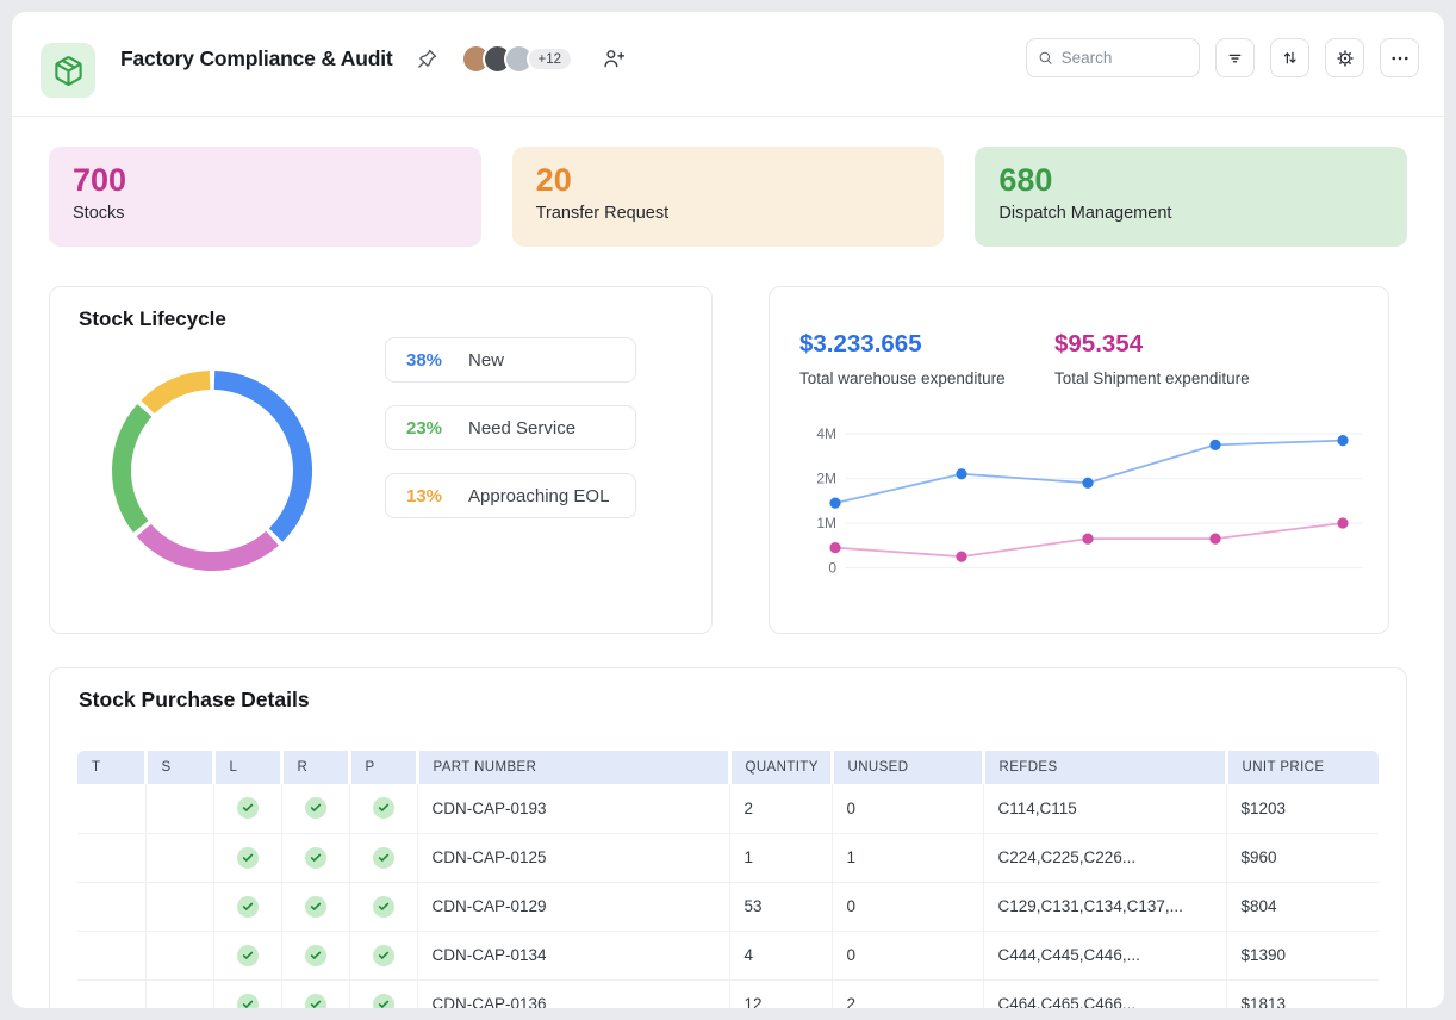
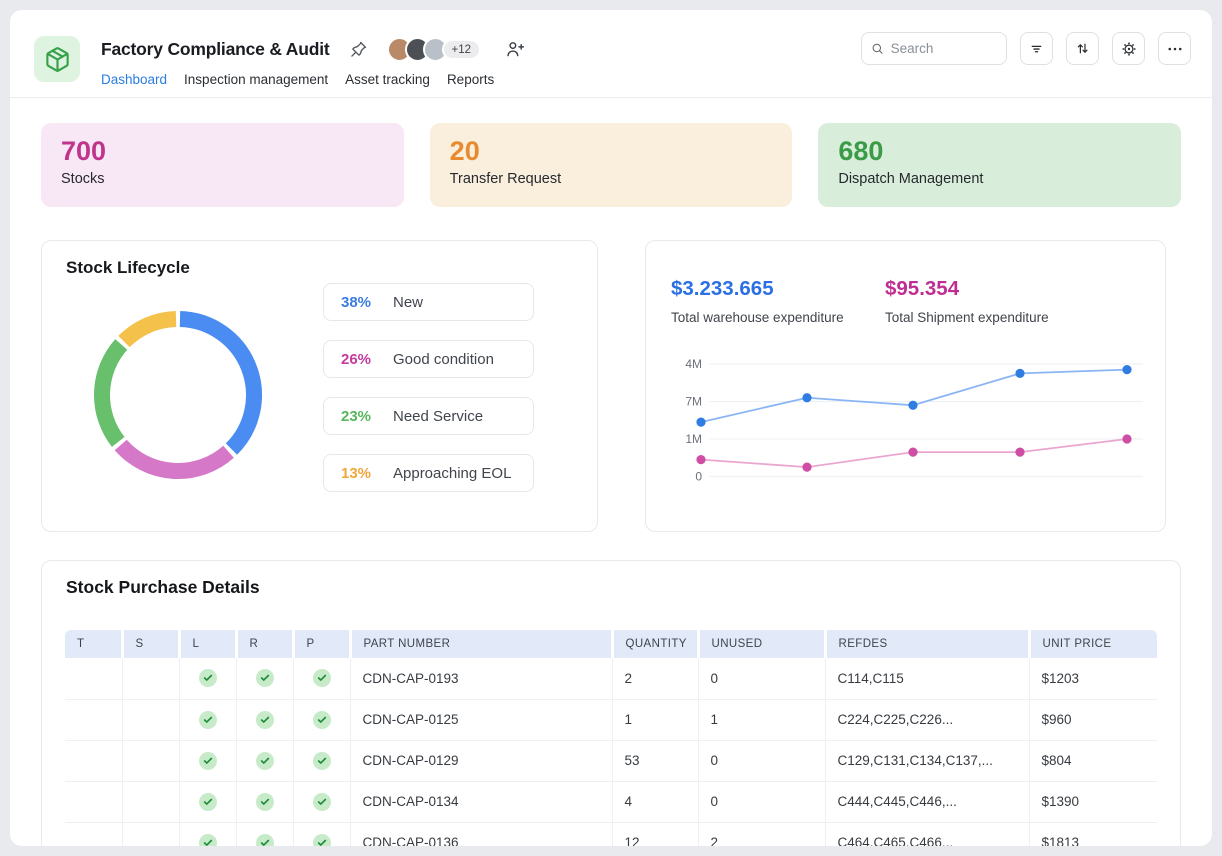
  Factory Compliance & Audit
  +12
+ Dashboard
+ Inspection management
+ Asset tracking
+ Reports
  Search
  700
  Stocks
  20
  Transfer Request
  680
  Dispatch Management
  Stock Lifecycle
  38%
  New
+ 26%
+ Good condition
  23%
  Need Service
  13%
  Approaching EOL
  $3.233.665
  Total warehouse expenditure
  $95.354
  Total Shipment expenditure
  0
  1M
- 2M
+ 7M
  4M
  Stock Purchase Details
  T	S	L	R	P	PART NUMBER	QUANTITY	UNUSED	REFDES	UNIT PRICE
  					CDN-CAP-0193	2	0	C114,C115	$1203
  					CDN-CAP-0125	1	1	C224,C225,C226...	$960
  					CDN-CAP-0129	53	0	C129,C131,C134,C137,...	$804
  					CDN-CAP-0134	4	0	C444,C445,C446,...	$1390
  					CDN-CAP-0136	12	2	C464,C465,C466...	$1813
